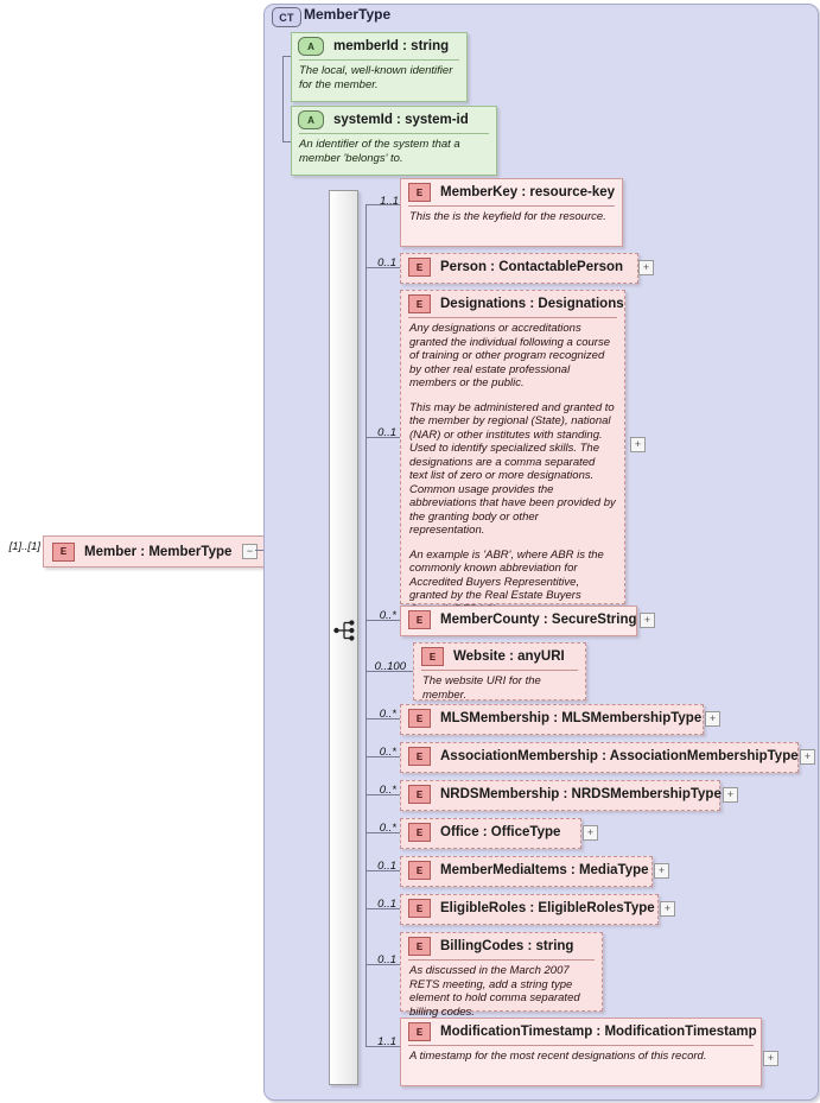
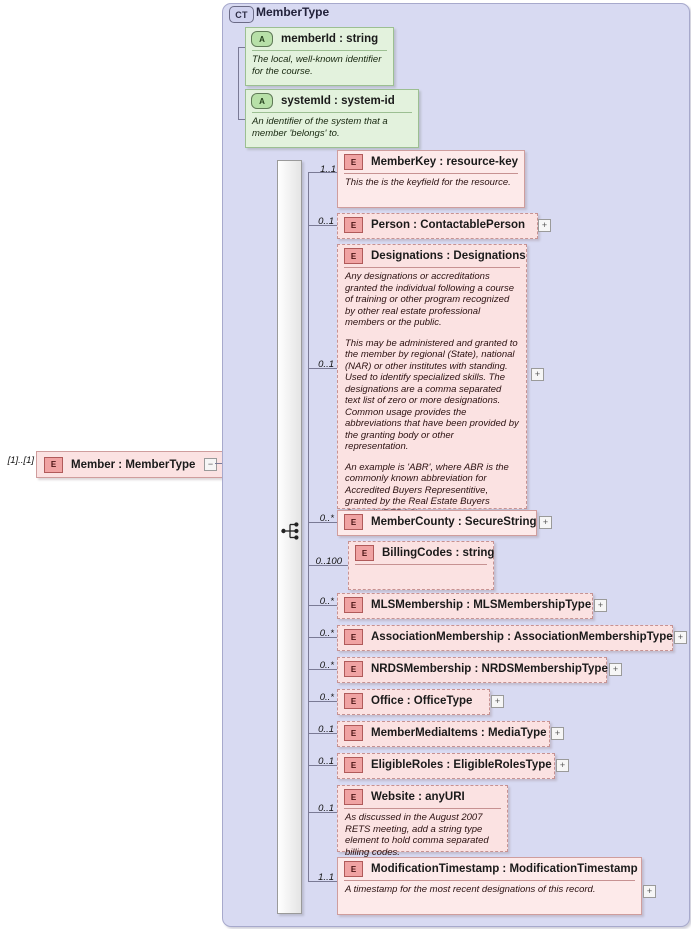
  [1]..[1]
  E
  Member : MemberType
  −
  CT
  MemberType
  A
  memberId : string
- The local, well-known identifier for the member.
+ The local, well-known identifier for the course.
  A
  systemId : system-id
  An identifier of the system that a member 'belongs' to.
  1..1
  E
  MemberKey : resource-key
  This the is the keyfield for the resource.
  0..1
  E
  Person : ContactablePerson
  +
  0..1
  E
  Designations : Designations
  Any designations or accreditations granted the individual following a course of training or other program recognized by other real estate professional members or the public.
  This may be administered and granted to the member by regional (State), national (NAR) or other institutes with standing. Used to identify specialized skills. The designations are a comma separated text list of zero or more designations. Common usage provides the abbreviations that have been provided by the granting body or other representation.
  An example is 'ABR', where ABR is the commonly known abbreviation for Accredited Buyers Representitive, granted by the Real Estate Buyers
  +
  0..*
  E
  MemberCounty : SecureString
  +
  0..100
  E
- Website : anyURI
+ BillingCodes : string
- The website URI for the member.
  0..*
  E
  MLSMembership : MLSMembershipType
  +
  0..*
  E
  AssociationMembership : AssociationMembershipType
  +
  0..*
  E
  NRDSMembership : NRDSMembershipType
  +
  0..*
  E
  Office : OfficeType
  +
  0..1
  E
  MemberMediaItems : MediaType
  +
  0..1
  E
  EligibleRoles : EligibleRolesType
  +
  0..1
  E
- BillingCodes : string
+ Website : anyURI
- As discussed in the March 2007 RETS meeting, add a string type element to hold comma separated billing codes.
+ As discussed in the August 2007 RETS meeting, add a string type element to hold comma separated billing codes.
  1..1
  E
  ModificationTimestamp : ModificationTimestamp
  A timestamp for the most recent designations of this record.
  +
